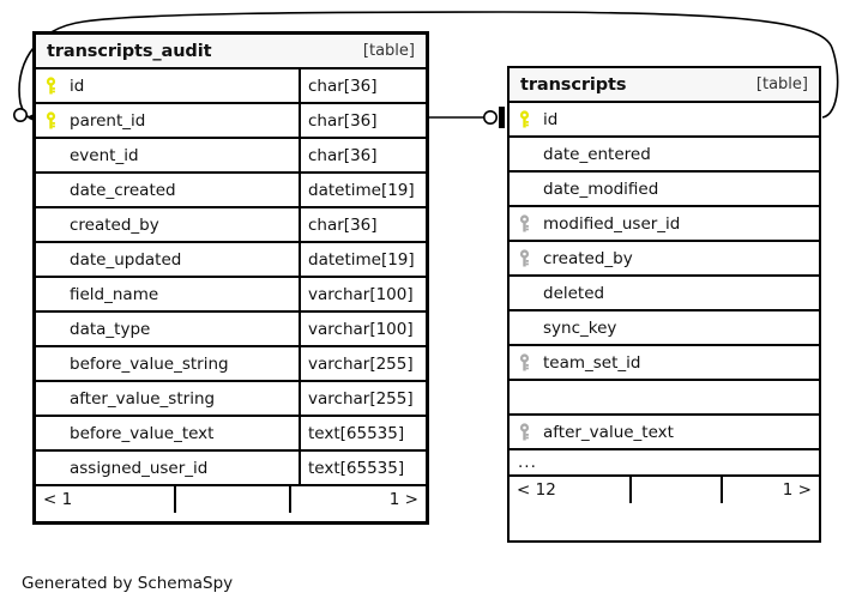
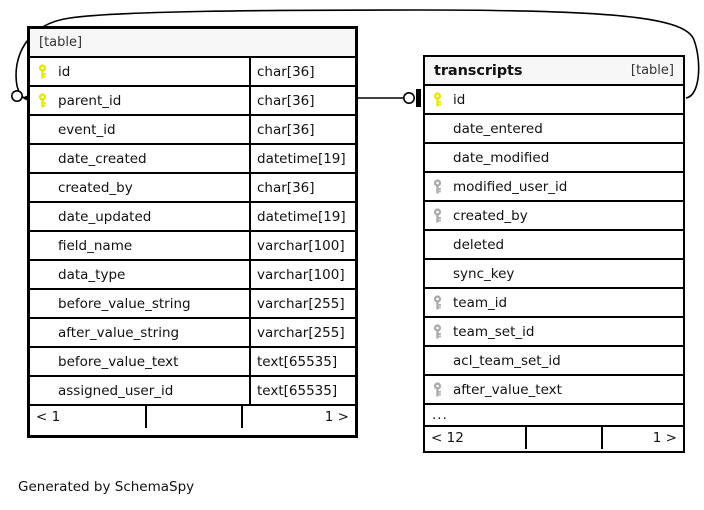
- transcripts_audit
  [table]
  id
  char[36]
  parent_id
  char[36]
  event_id
  char[36]
  date_created
  datetime[19]
  created_by
  char[36]
  date_updated
  datetime[19]
  field_name
  varchar[100]
  data_type
  varchar[100]
  before_value_string
  varchar[255]
  after_value_string
  varchar[255]
  before_value_text
  text[65535]
  assigned_user_id
  text[65535]
  < 1
  1 >
  transcripts
  [table]
  id
  date_entered
  date_modified
  modified_user_id
  created_by
  deleted
  sync_key
+ team_id
  team_set_id
+ acl_team_set_id
  after_value_text
  ...
  < 12
  1 >
  Generated by SchemaSpy
